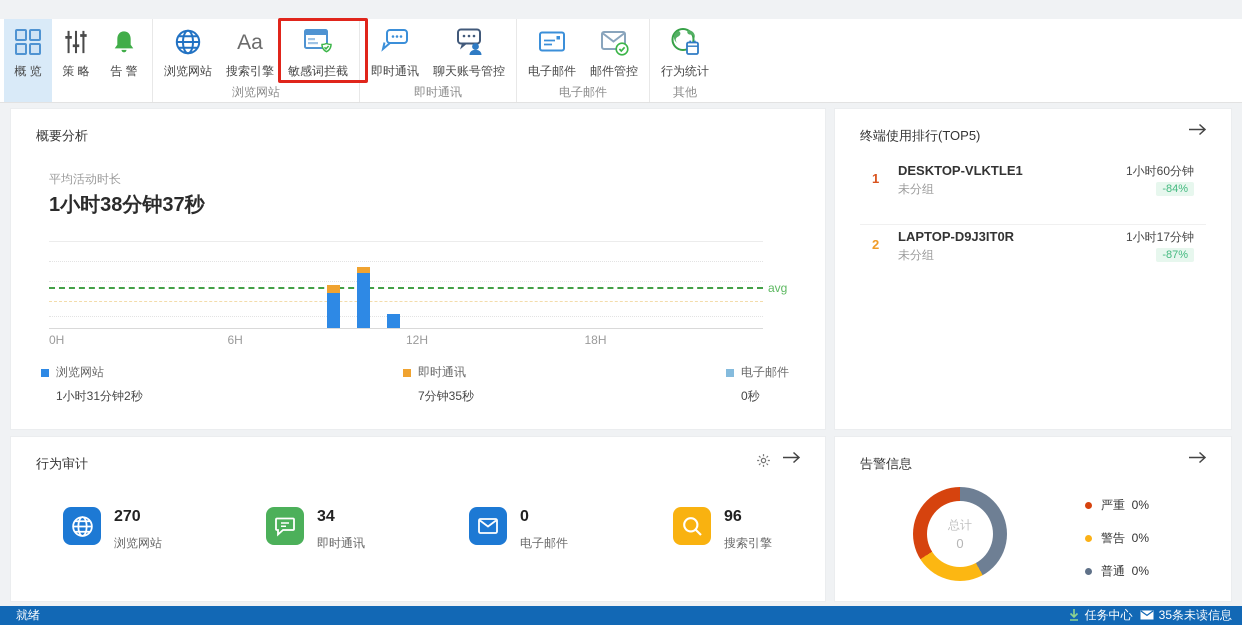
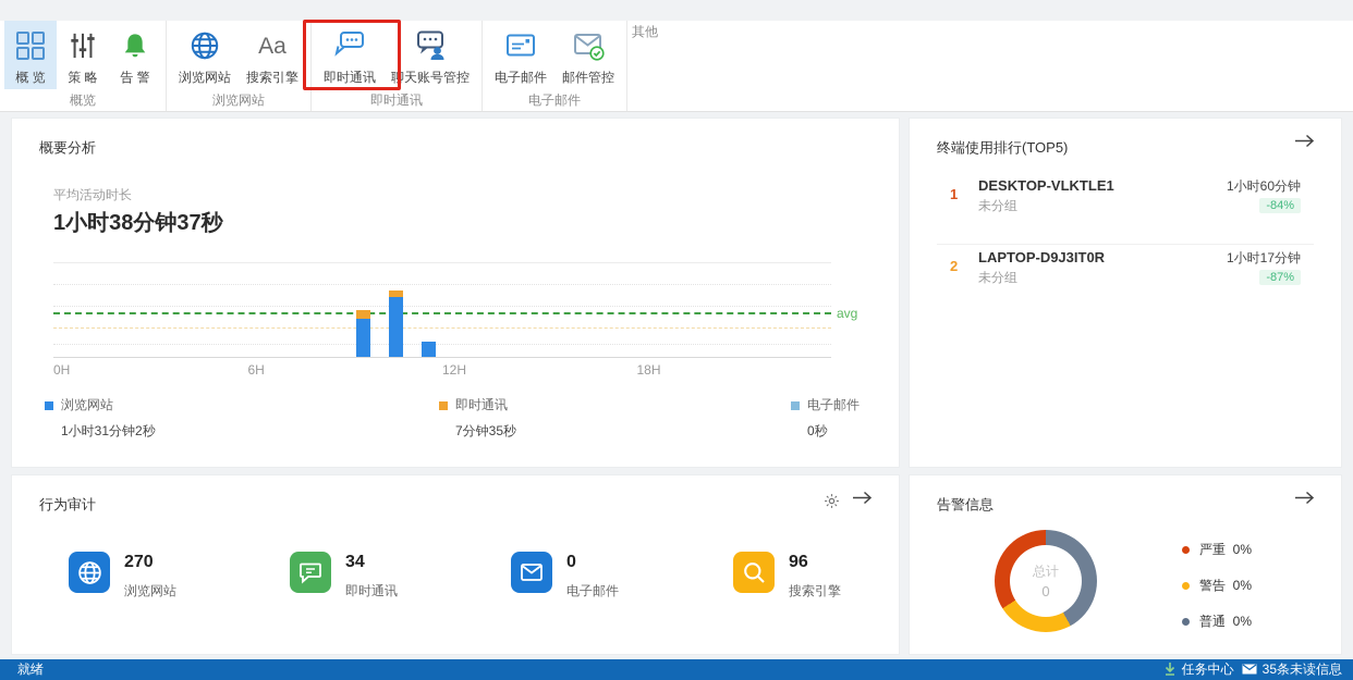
  概 览
  策 略
  告 警
+ 概览
  浏览网站
  Aa
  搜索引擎
- 敏感词拦截
  浏览网站
  即时通讯
  聊天账号管控
  即时通讯
  电子邮件
  邮件管控
  电子邮件
- 行为统计
  其他
  概要分析
  平均活动时长
  1小时38分钟37秒
  avg
  0H
  6H
  12H
  18H
  浏览网站
  1小时31分钟2秒
  即时通讯
  7分钟35秒
  电子邮件
  0秒
  终端使用排行(TOP5)
  1
  DESKTOP-VLKTLE1
  未分组
  1小时60分钟
  -84%
  2
  LAPTOP-D9J3IT0R
  未分组
  1小时17分钟
  -87%
  行为审计
  270
  浏览网站
  34
  即时通讯
  0
  电子邮件
  96
  搜索引擎
  告警信息
  总计
  0
  严重 0%
  警告 0%
  普通 0%
  就绪
  任务中心
  35条未读信息
